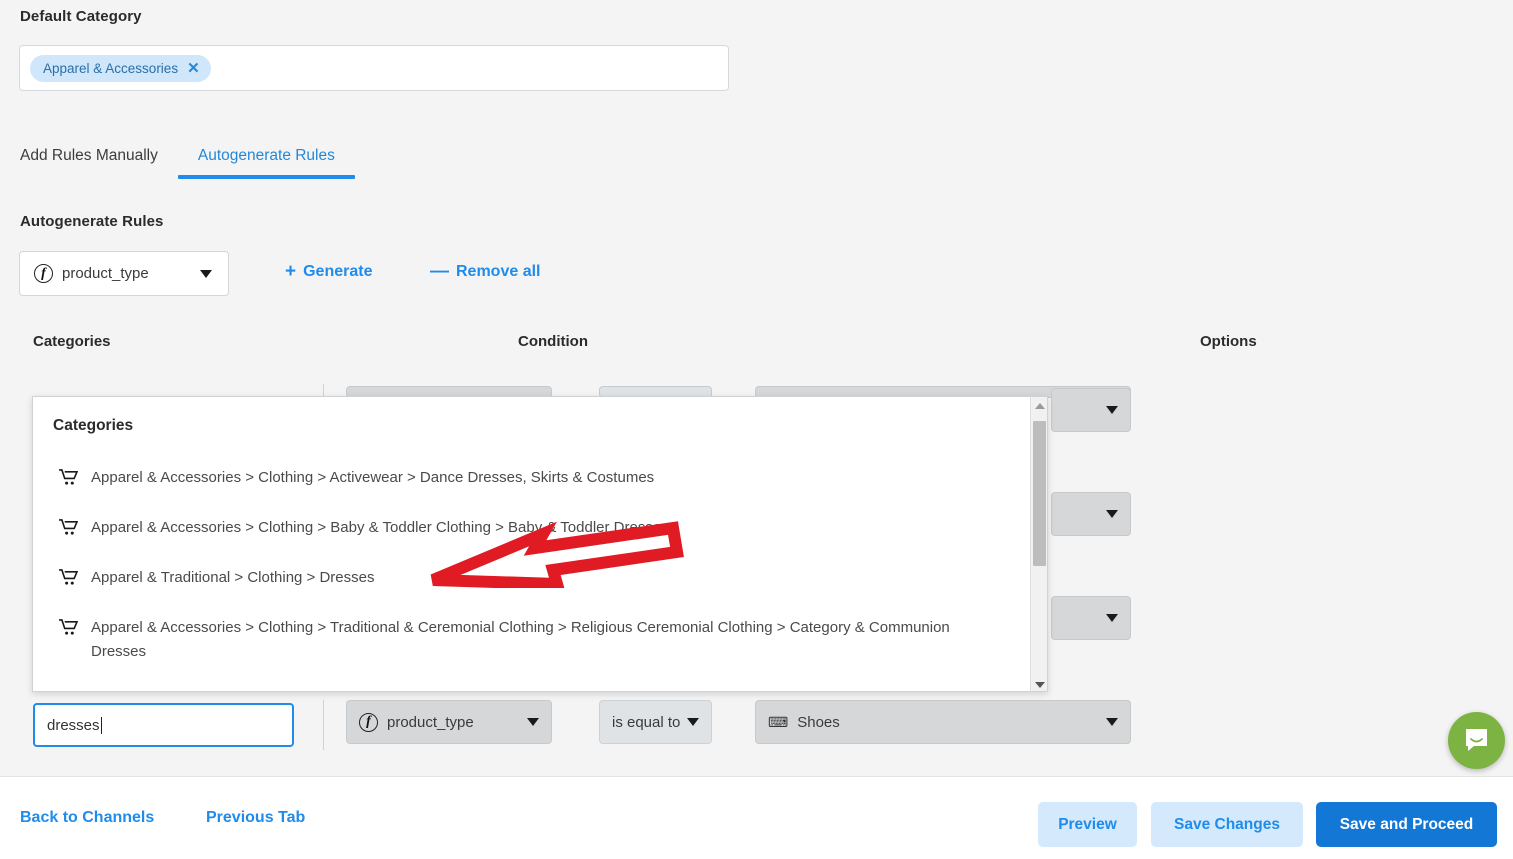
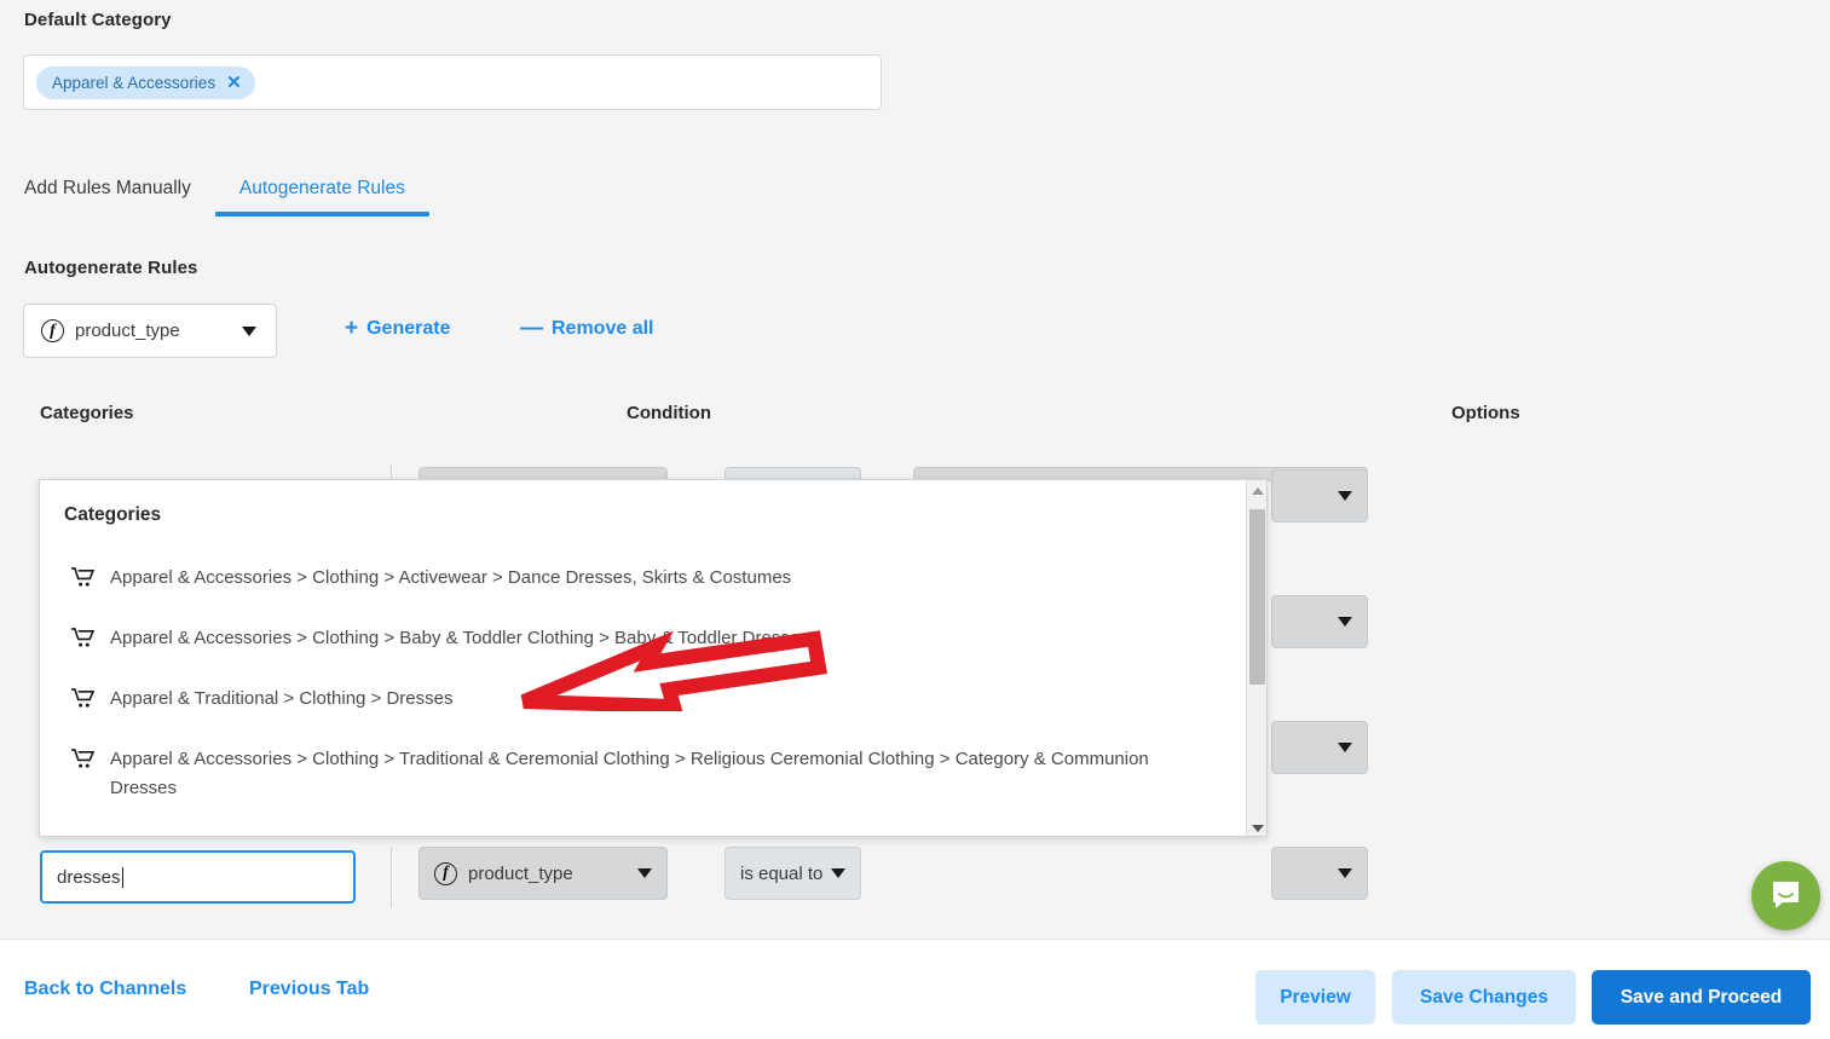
  Default Category
  Apparel & Accessories
  ✕
  Add Rules Manually
  Autogenerate Rules
  Autogenerate Rules
  f
  product_type
  +
  Generate
  —
  Remove all
  Categories
  Condition
  Options
  Categories
  Apparel & Accessories > Clothing > Activewear > Dance Dresses, Skirts & Costumes
  Apparel & Accessories > Clothing > Baby & Toddler Clothing > Baby Toddler Dre
  Apparel & Traditional > Clothing > Dresses
  Apparel & Accessories > Clothing > Traditional & Ceremonial Clothing > Religious Ceremonial Clothing > Category & Communion Dresses
  dresses
  f
  product_type
  is equal to
- ⌨
- Shoes
  Back to Channels
  Previous Tab
  Preview
  Save Changes
  Save and Proceed
